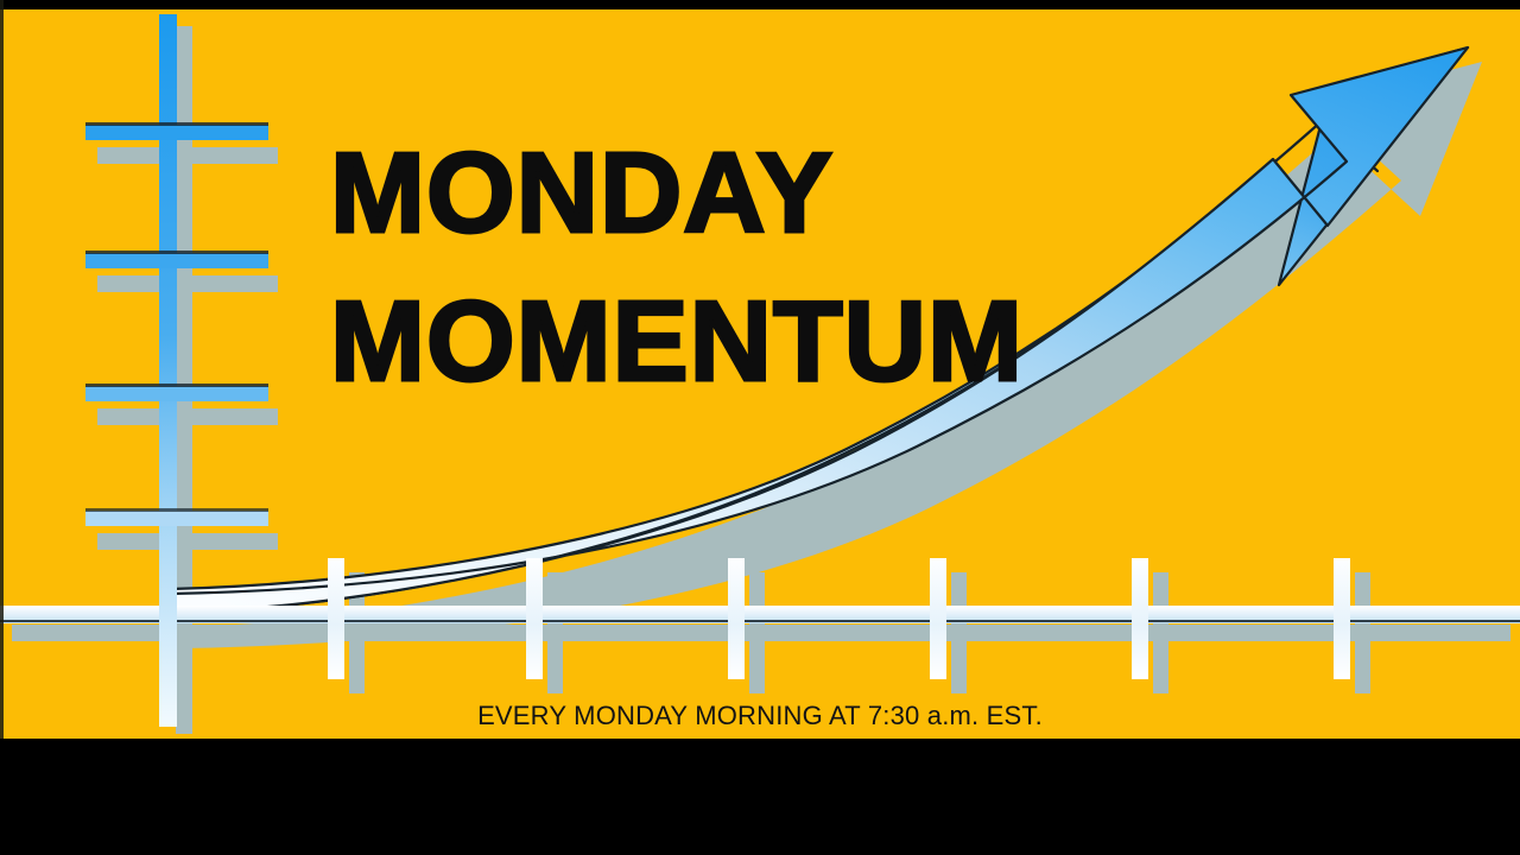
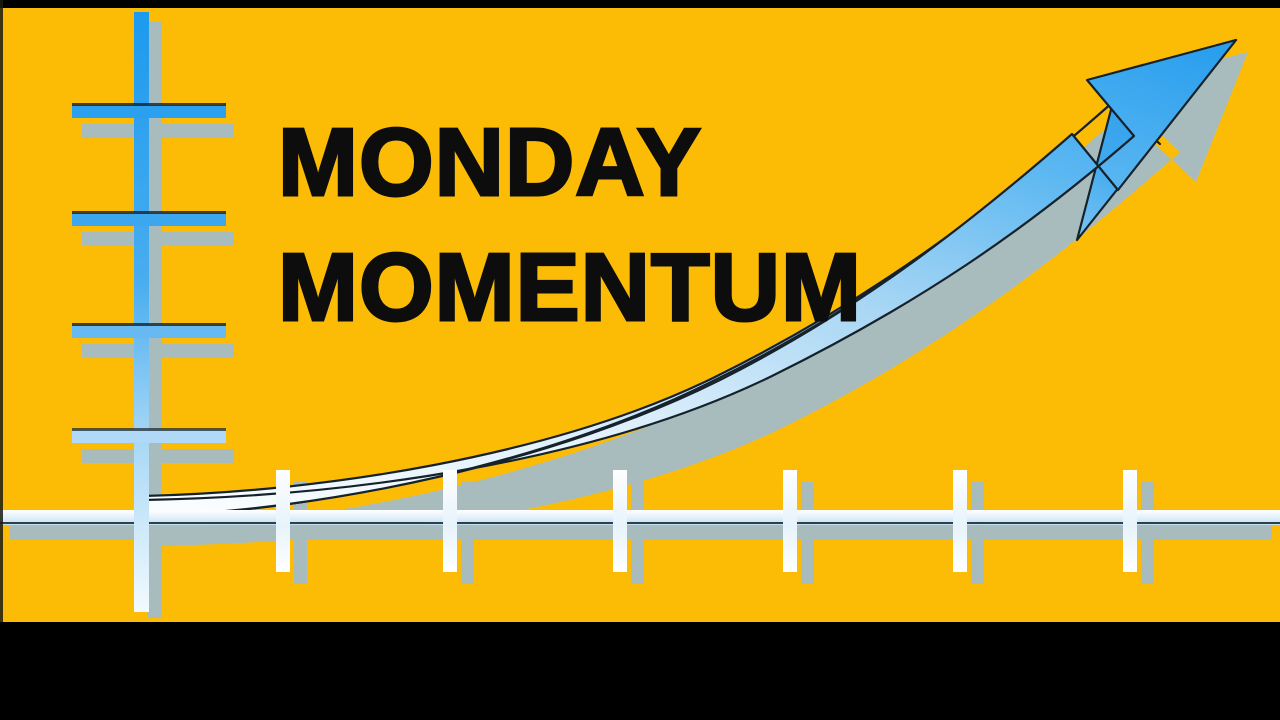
  MONDAY
  MOMENTUM
- EVERY MONDAY MORNING AT 7:30 a.m. EST.
